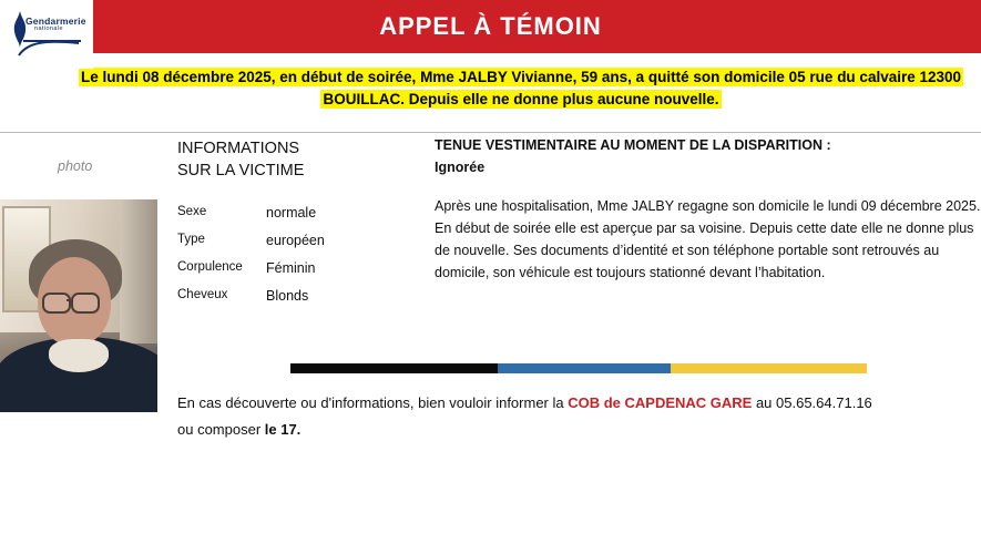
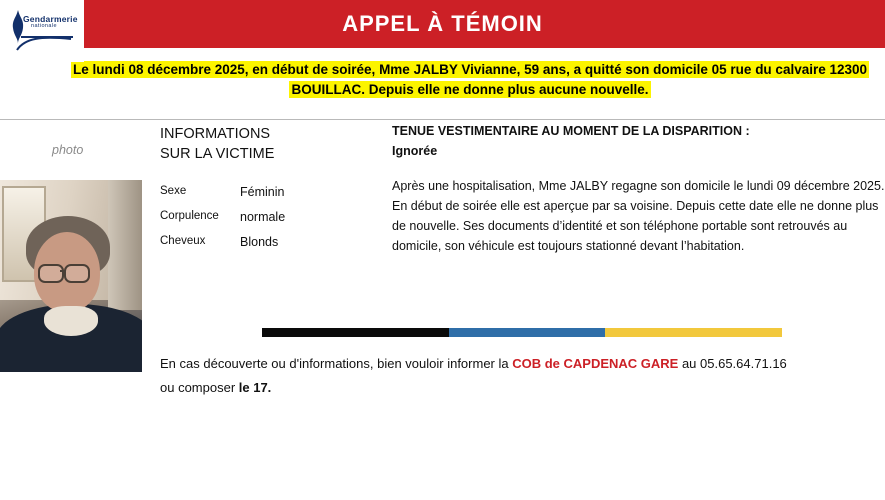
  APPEL À TÉMOIN
  Gendarmerie
  Le lundi 08 décembre 2025, en début de soirée, Mme JALBY Vivianne, 59 ans, a quitté son domicile 05 rue du calvaire 12300 BOUILLAC. Depuis elle ne donne plus aucune nouvelle.
  photo
  INFORMATIONS
  SUR LA VICTIME
- Sexe	normale
+ Sexe	Féminin
- Type	européen
- Corpulence	Féminin
+ Corpulence	normale
  Cheveux	Blonds
  TENUE VESTIMENTAIRE AU MOMENT DE LA DISPARITION :
  Ignorée
  Après une hospitalisation, Mme JALBY regagne son domicile le lundi 09 décembre 2025. En début de soirée elle est aperçue par sa voisine. Depuis cette date elle ne donne plus de nouvelle. Ses documents d’identité et son téléphone portable sont retrouvés au domicile, son véhicule est toujours stationné devant l’habitation.
  En cas découverte ou d'informations, bien vouloir informer la COB de CAPDENAC GARE au 05.65.64.71.16
  ou composer le 17.
